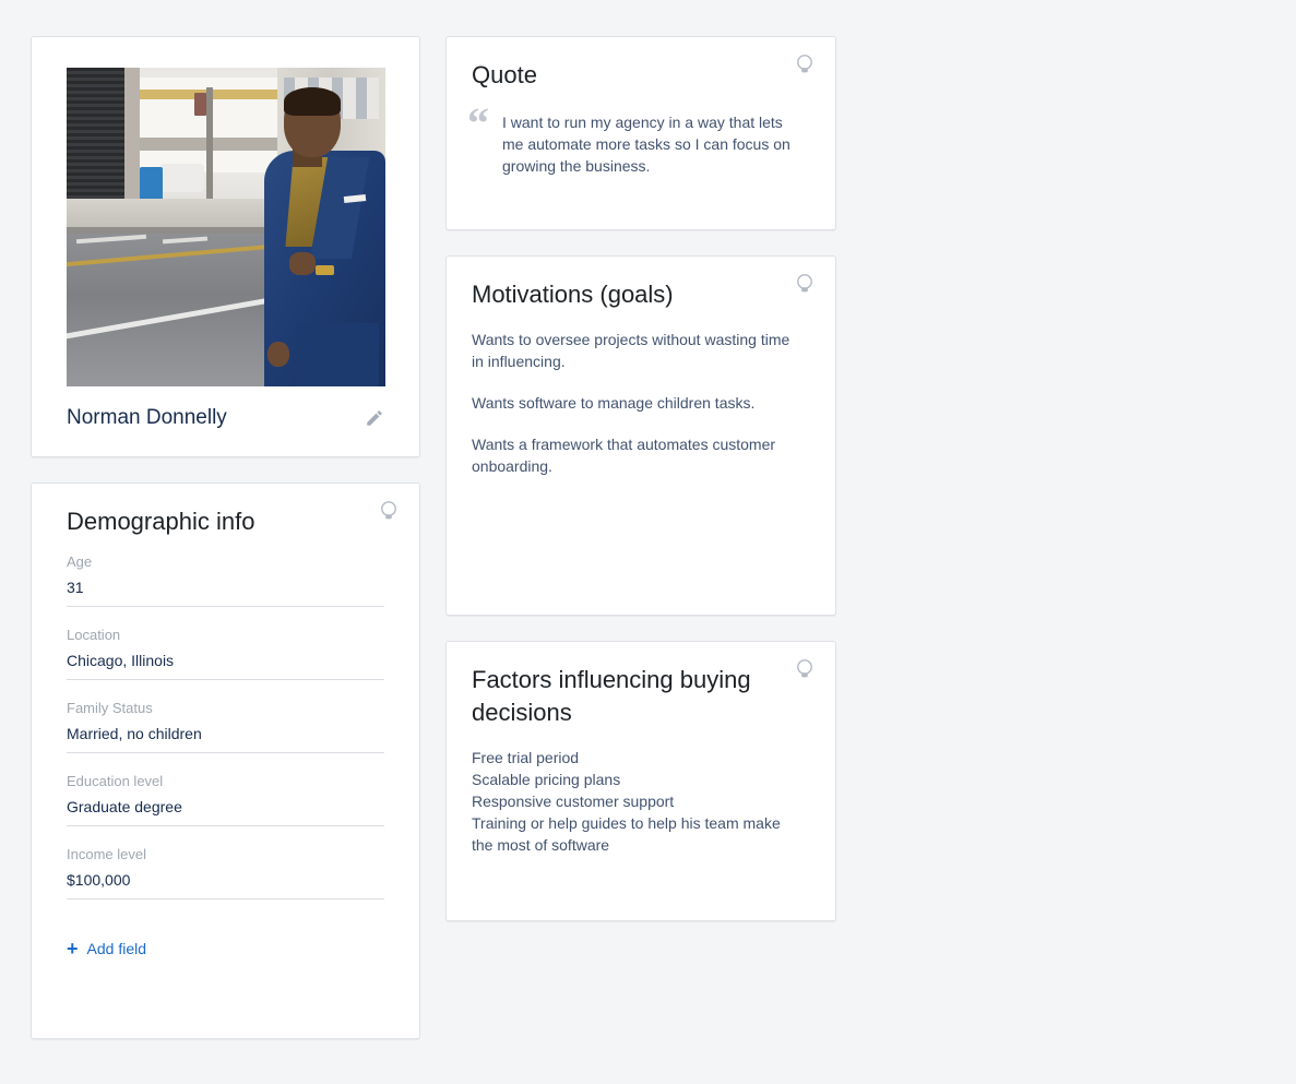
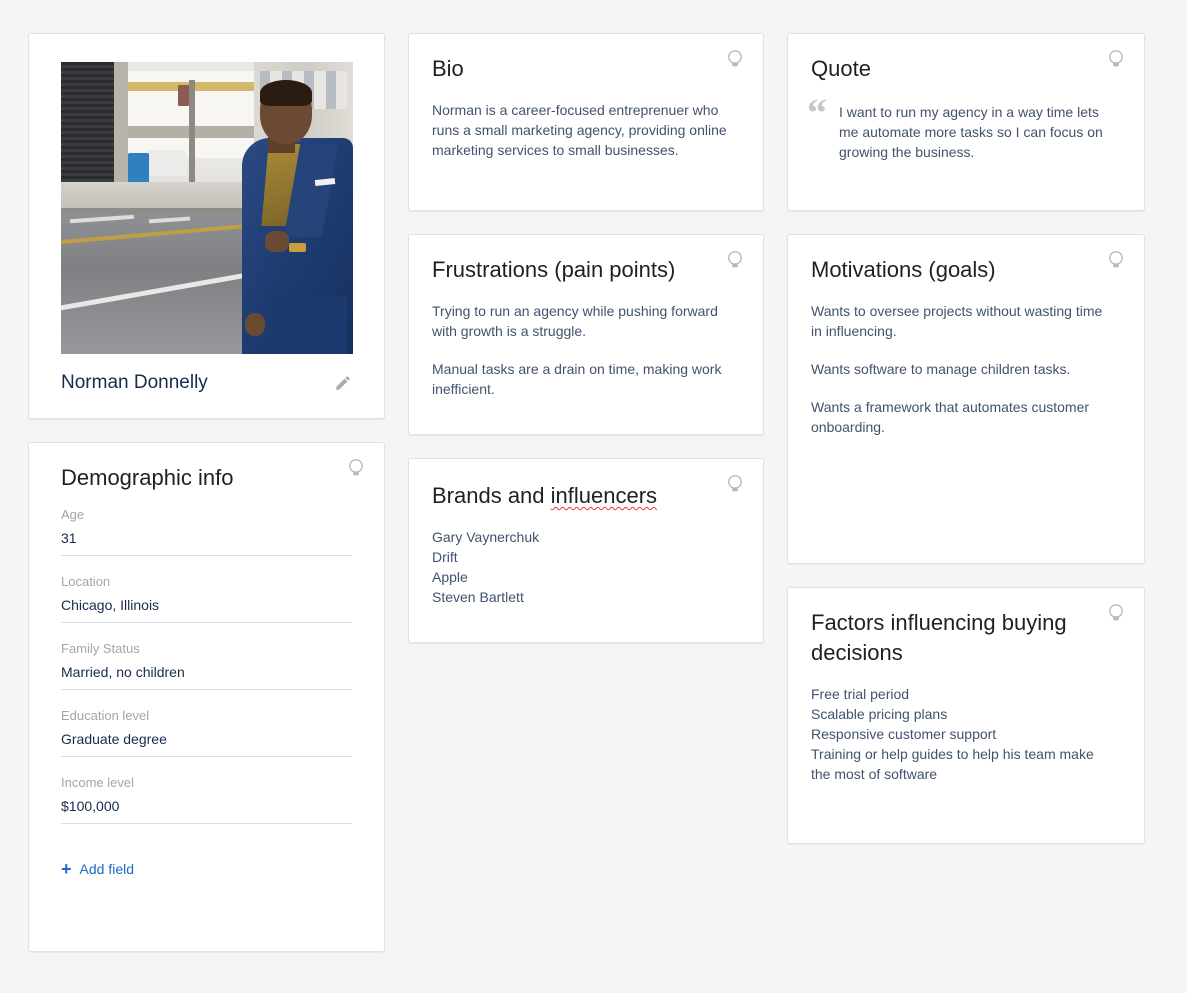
  Norman Donnelly
  Demographic info
  Age
  31
  Location
  Chicago, Illinois
  Family Status
  Married, no children
  Education level
  Graduate degree
  Income level
  $100,000
  +
  Add field
+ Bio
+ Norman is a career-focused entreprenuer who runs a small marketing agency, providing online marketing services to small businesses.
+ Frustrations (pain points)
+ Trying to run an agency while pushing forward with growth is a struggle.
+ Manual tasks are a drain on time, making work inefficient.
+ Brands and influencers
+ Gary Vaynerchuk
+ Drift
+ Apple
+ Steven Bartlett
  Quote
  “
- I want to run my agency in a way that lets me automate more tasks so I can focus on growing the business.
+ I want to run my agency in a way time lets me automate more tasks so I can focus on growing the business.
  Motivations (goals)
  Wants to oversee projects without wasting time in influencing.
  Wants software to manage children tasks.
  Wants a framework that automates customer onboarding.
  Factors influencing buying decisions
  Free trial period
  Scalable pricing plans
  Responsive customer support
  Training or help guides to help his team make the most of software
